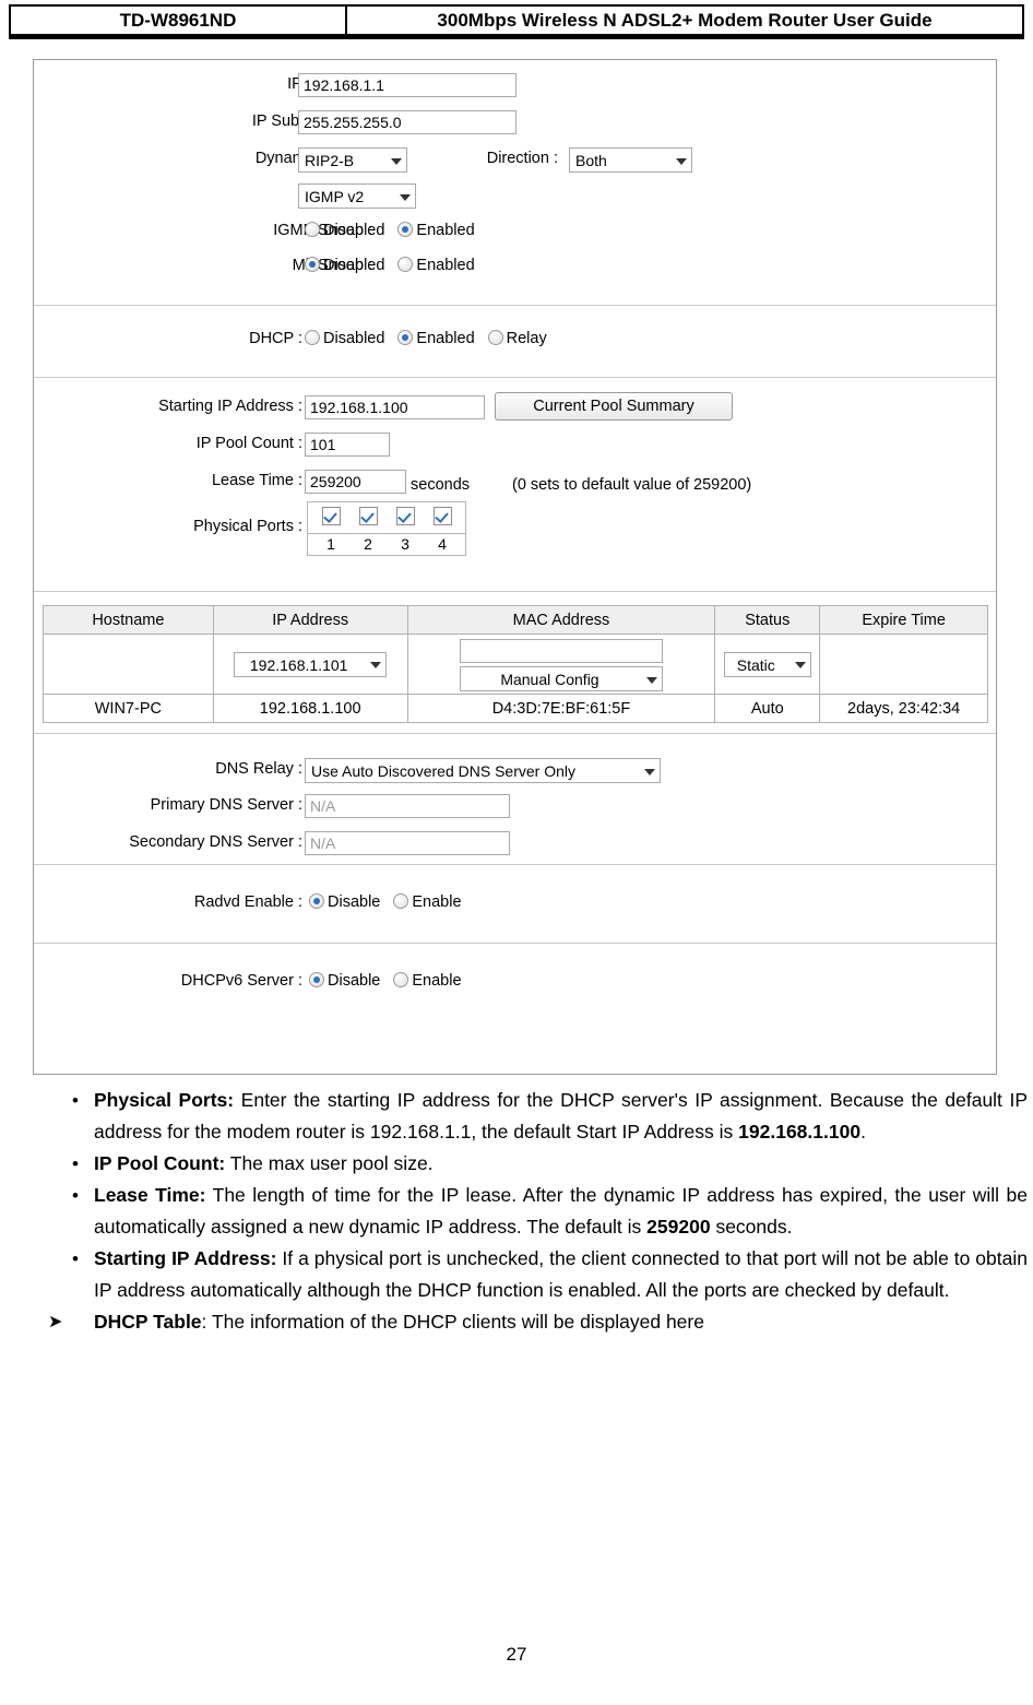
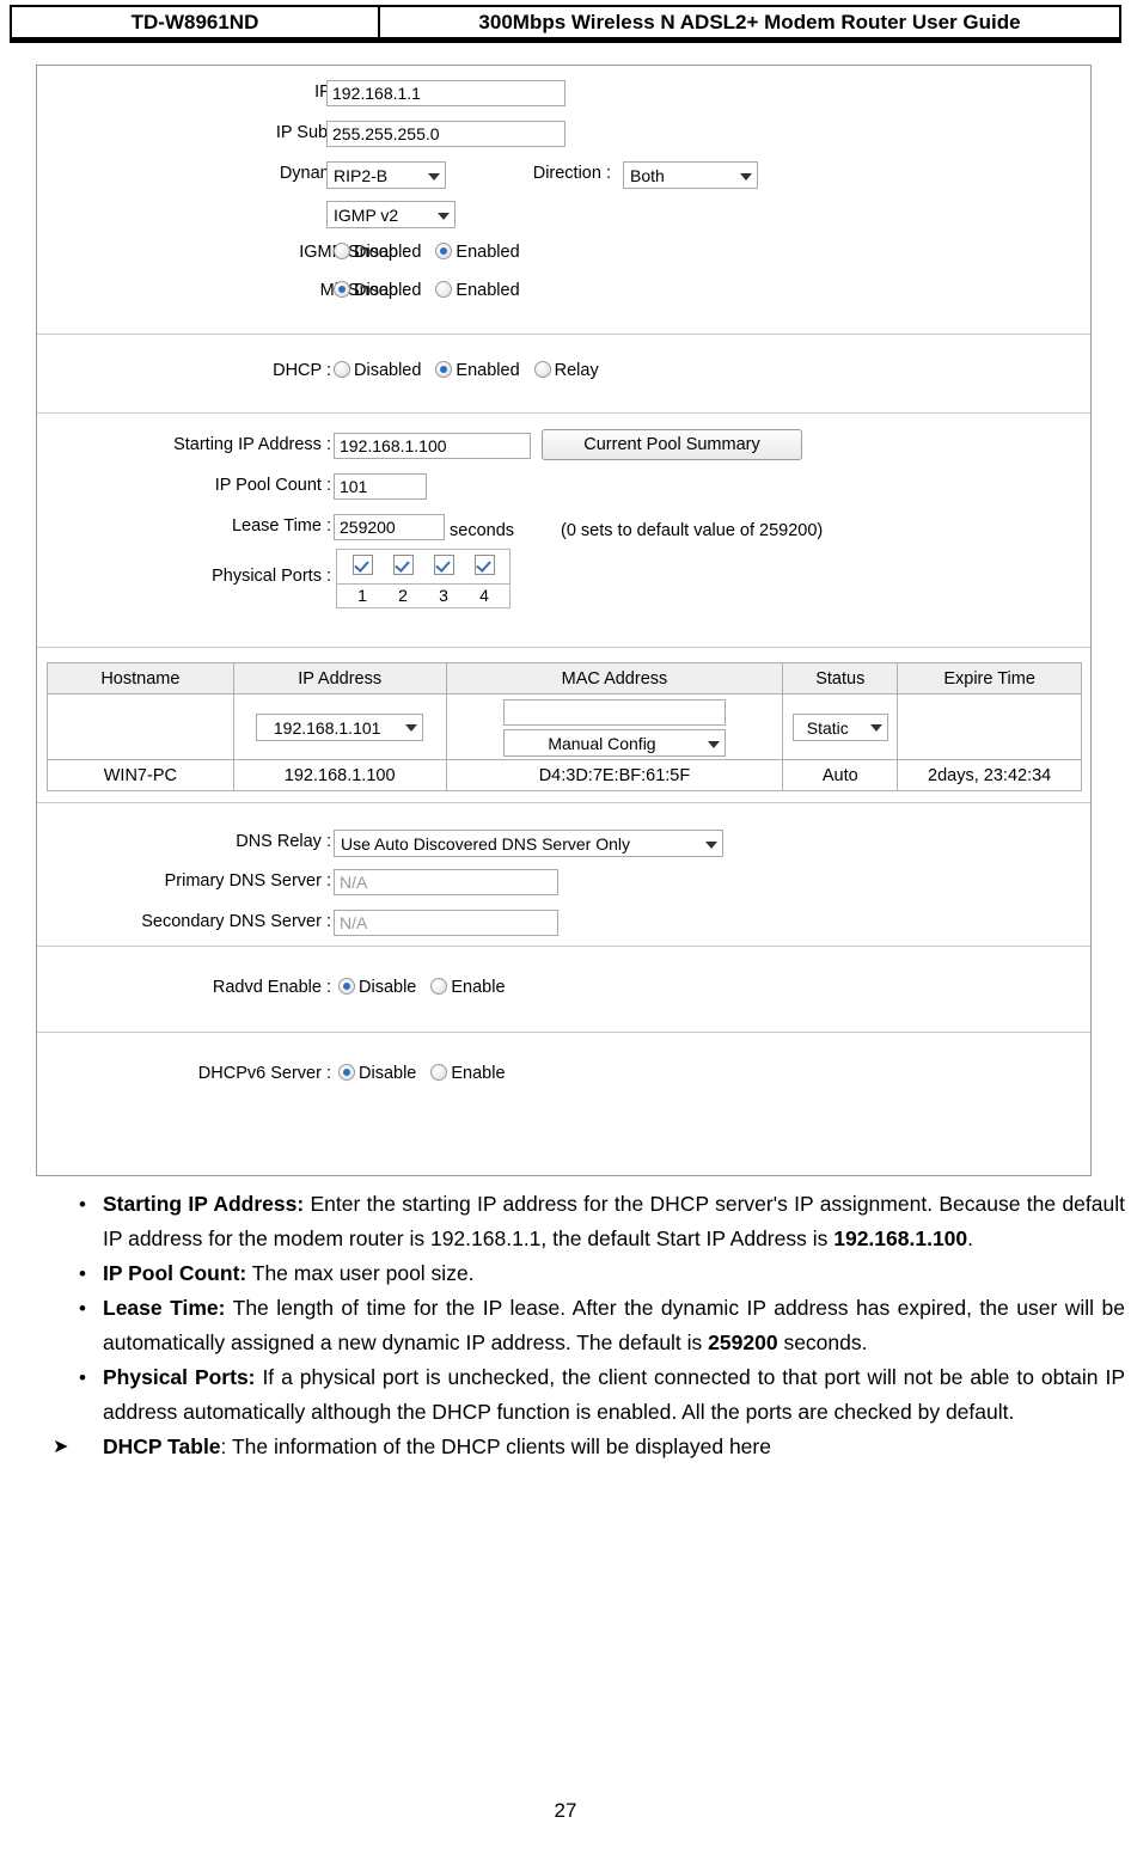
  TD-W8961ND
  300Mbps Wireless N ADSL2+ Modem Router User Guide
  192.168.1.1
  255.255.255.0
  RIP2-B
  Direction :
  Both
  IGMP v2
  IGM Snoop :
  Disabled Enabled
  MSnoop :
  Disabled Enabled
  DHCP :
  Disabled Enabled Relay
  Starting IP Address :
  192.168.1.100
  Current Pool Summary
  IP Pool Count :
  101
  Lease Time :
  259200
  seconds
  (0 sets to default value of 259200)
  Physical Ports :
  1 2 3 4
  Hostname	IP Address	MAC Address	Status	Expire Time
  	192.168.1.101	Manual Config	Static
  WIN7-PC	192.168.1.100	D4:3D:7E:BF:61:5F	Auto	2days, 23:42:34
  DNS Relay :
  Use Auto Discovered DNS Server Only
  Primary DNS Server :
  N/A
  Secondary DNS Server :
  N/A
  Radvd Enable :
  Disable Enable
  DHCPv6 Server :
  Disable Enable
  •
- Physical Ports: Enter the starting IP address for the DHCP server's IP assignment. Because the default IP address for the modem router is 192.168.1.1, the default Start IP Address is 192.168.1.100.
+ Starting IP Address: Enter the starting IP address for the DHCP server's IP assignment. Because the default IP address for the modem router is 192.168.1.1, the default Start IP Address is 192.168.1.100.
  •
  IP Pool Count: The max user pool size.
  •
  Lease Time: The length of time for the IP lease. After the dynamic IP address has expired, the user will be automatically assigned a new dynamic IP address. The default is 259200 seconds.
  •
- Starting IP Address: If a physical port is unchecked, the client connected to that port will not be able to obtain IP address automatically although the DHCP function is enabled. All the ports are checked by default.
+ Physical Ports: If a physical port is unchecked, the client connected to that port will not be able to obtain IP address automatically although the DHCP function is enabled. All the ports are checked by default.
  ➤
  DHCP Table: The information of the DHCP clients will be displayed here
  27
